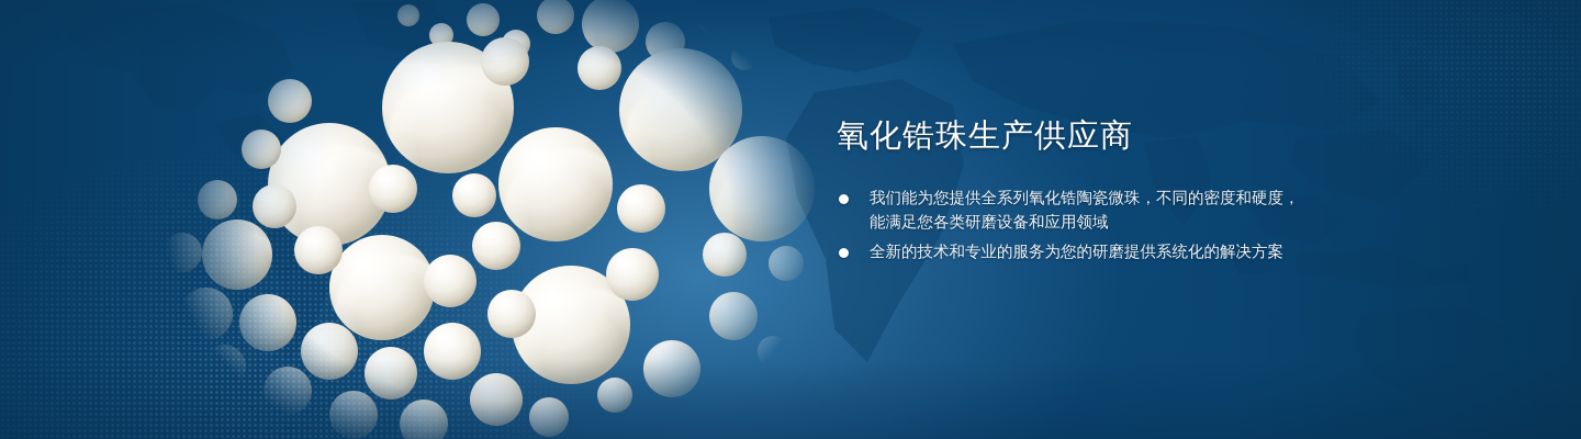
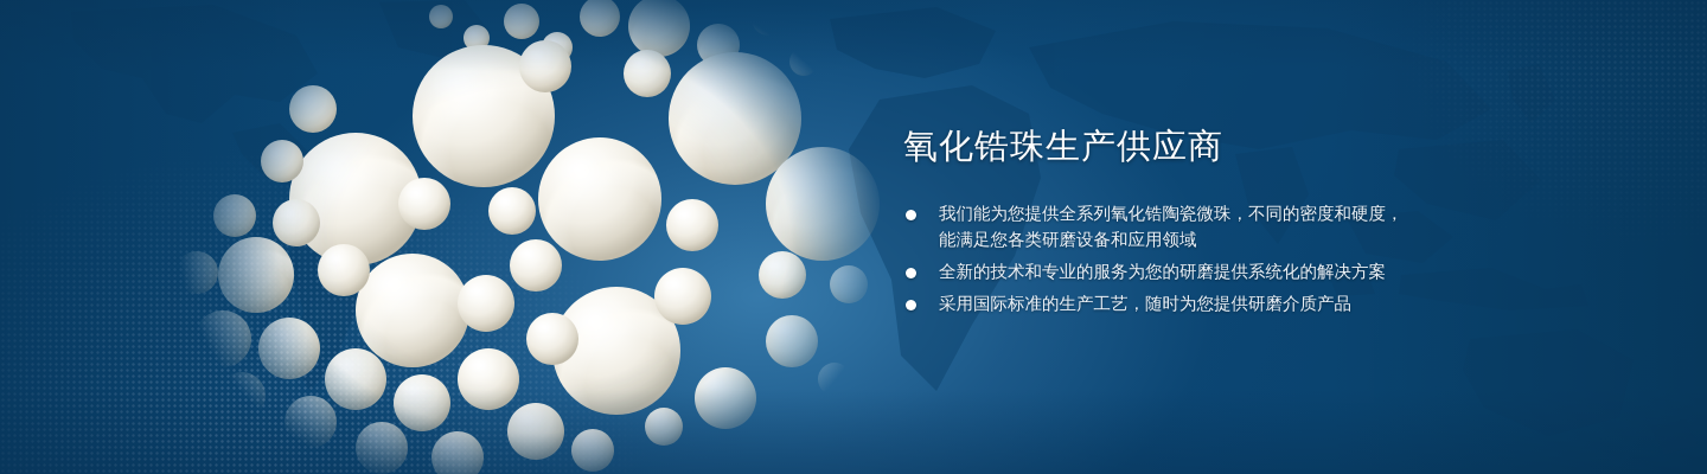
  氧化锆珠生产供应商
  我们能为您提供全系列氧化锆陶瓷微珠，不同的密度和硬度，
  能满足您各类研磨设备和应用领域
  全新的技术和专业的服务为您的研磨提供系统化的解决方案
+ 采用国际标准的生产工艺，随时为您提供研磨介质产品
